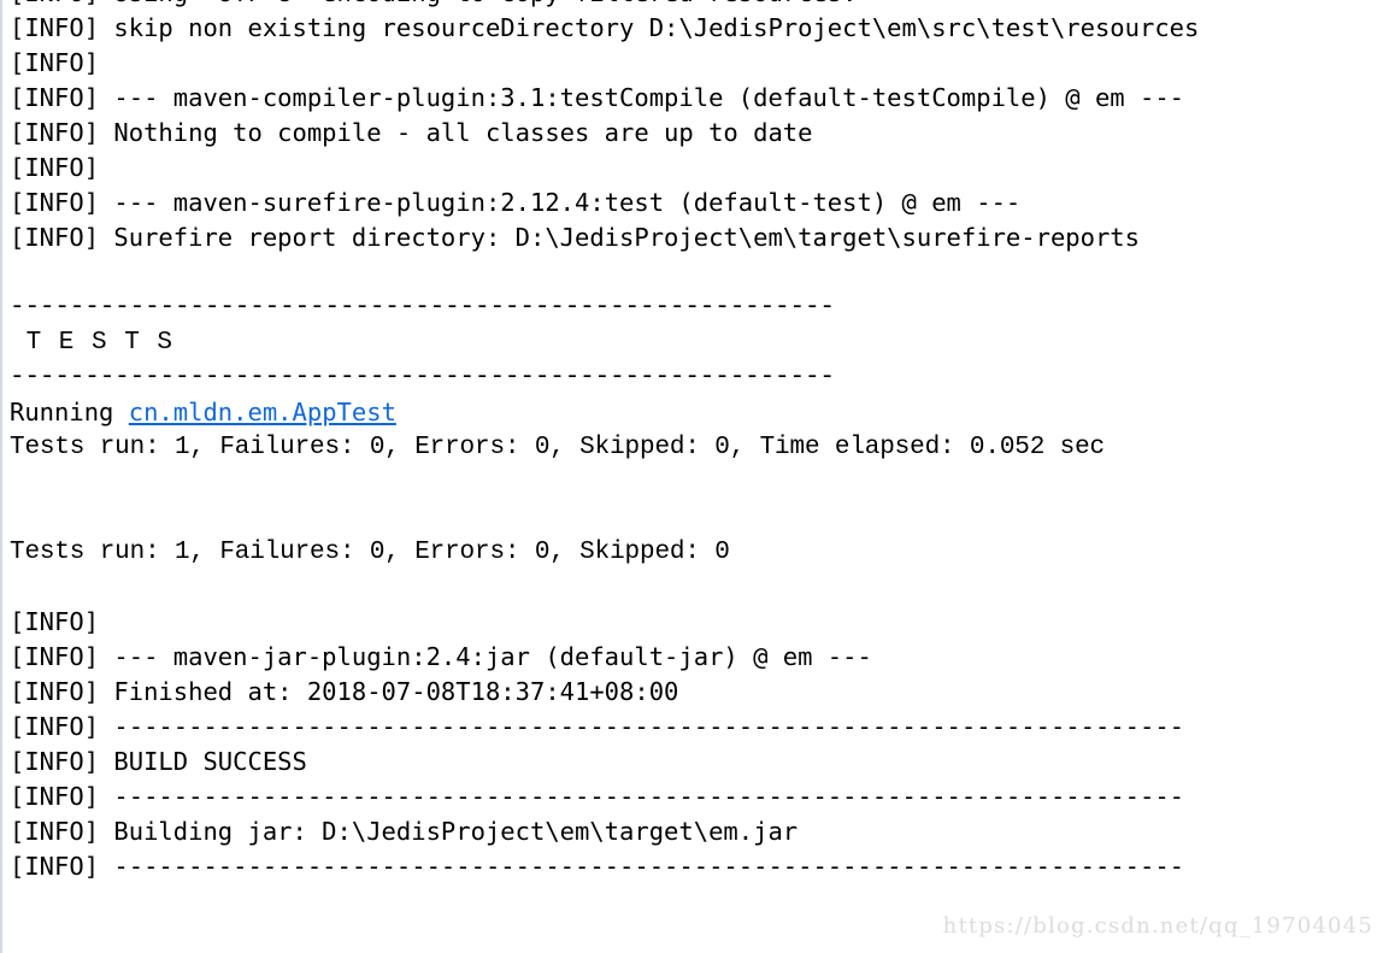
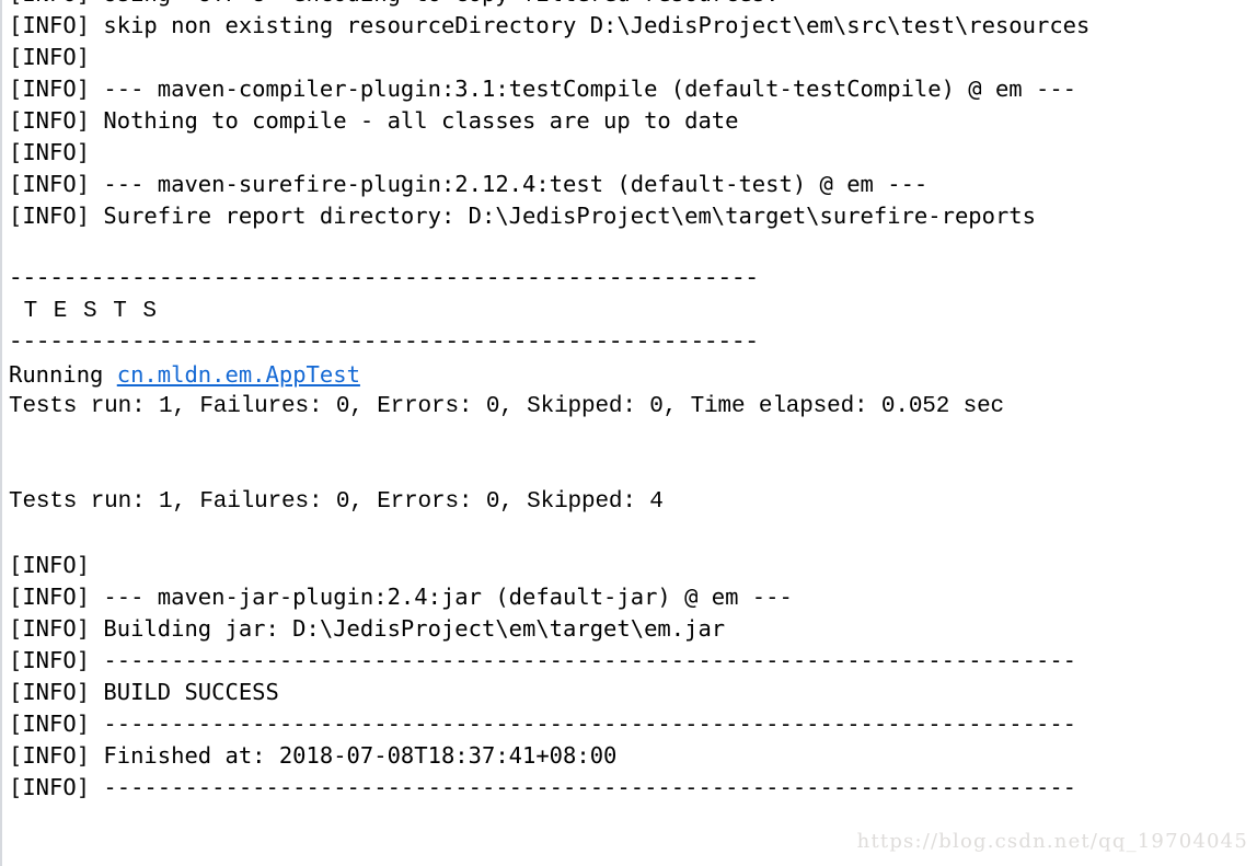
  [INFO] skip non existing resourceDirectory D:\JedisProject\em\src\test\resources
  [INFO]
  [INFO] --- maven-compiler-plugin:3.1:testCompile (default-testCompile) @ em ---
  [INFO] Nothing to compile - all classes are up to date
  [INFO]
  [INFO] --- maven-surefire-plugin:2.12.4:test (default-test) @ em ---
  [INFO] Surefire report directory: D:\JedisProject\em\target\surefire-reports
  -------------------------------------------------------
  T E S T S
  -------------------------------------------------------
  Running cn.mldn.em.AppTest
  Tests run: 1, Failures: 0, Errors: 0, Skipped: 0, Time elapsed: 0.052 sec
- Tests run: 1, Failures: 0, Errors: 0, Skipped: 0
+ Tests run: 1, Failures: 0, Errors: 0, Skipped: 4
  [INFO]
  [INFO] --- maven-jar-plugin:2.4:jar (default-jar) @ em ---
- [INFO] Finished at: 2018-07-08T18:37:41+08:00
+ [INFO] Building jar: D:\JedisProject\em\target\em.jar
  [INFO] ------------------------------------------------------------------------
  [INFO] BUILD SUCCESS
  [INFO] ------------------------------------------------------------------------
- [INFO] Building jar: D:\JedisProject\em\target\em.jar
+ [INFO] Finished at: 2018-07-08T18:37:41+08:00
  [INFO] ------------------------------------------------------------------------
  https://blog.csdn.net/qq_19704045
